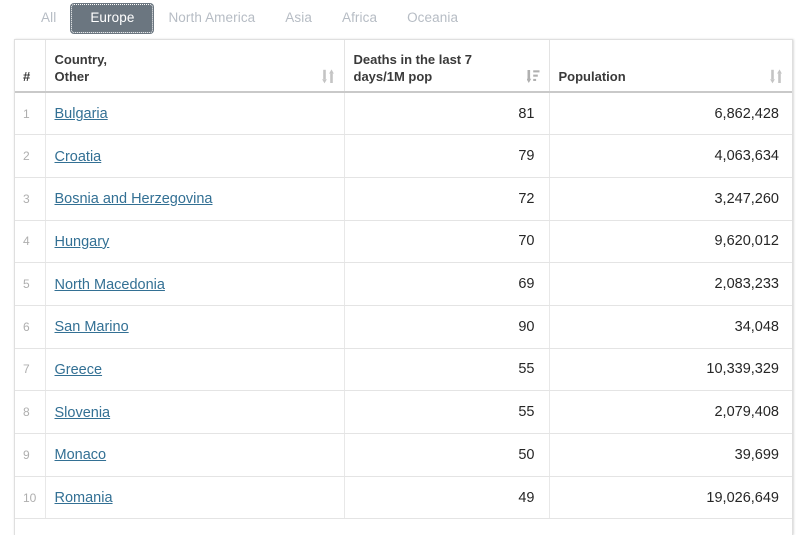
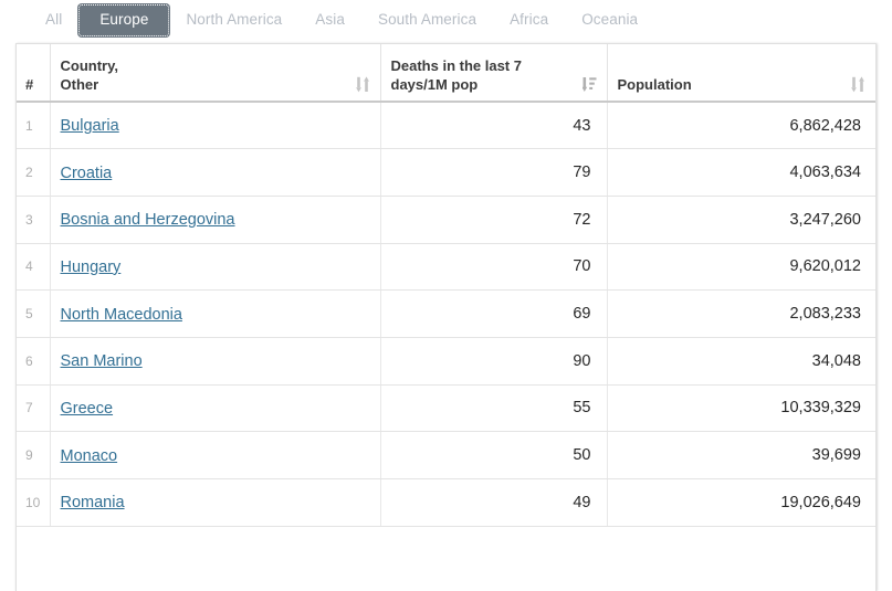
  All
  Europe
  North America
  Asia
+ South America
  Africa
  Oceania
  #	Country, Other	Deaths in the last 7 days/1M pop	Population
- 1	Bulgaria	81	6,862,428
+ 1	Bulgaria	43	6,862,428
  2	Croatia	79	4,063,634
  3	Bosnia and Herzegovina	72	3,247,260
  4	Hungary	70	9,620,012
  5	North Macedonia	69	2,083,233
  6	San Marino	90	34,048
  7	Greece	55	10,339,329
- 8	Slovenia	55	2,079,408
  9	Monaco	50	39,699
  10	Romania	49	19,026,649
